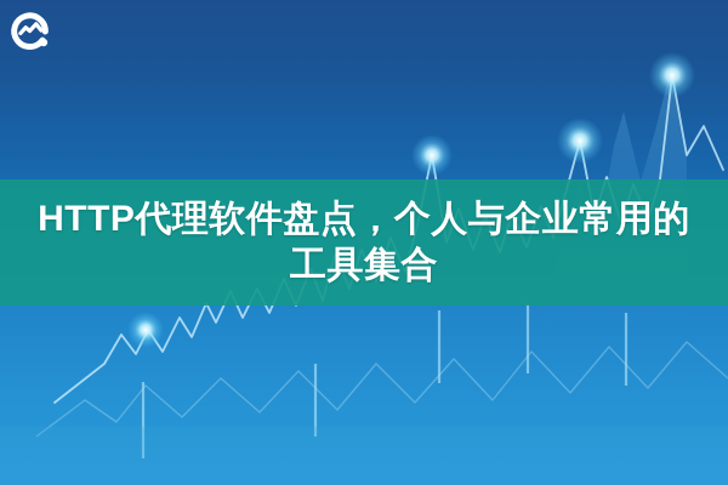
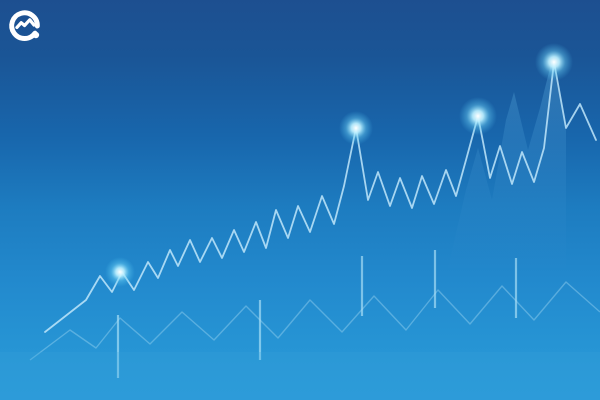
- HTTP代理软件盘点，个人与企业常用的工具集合
